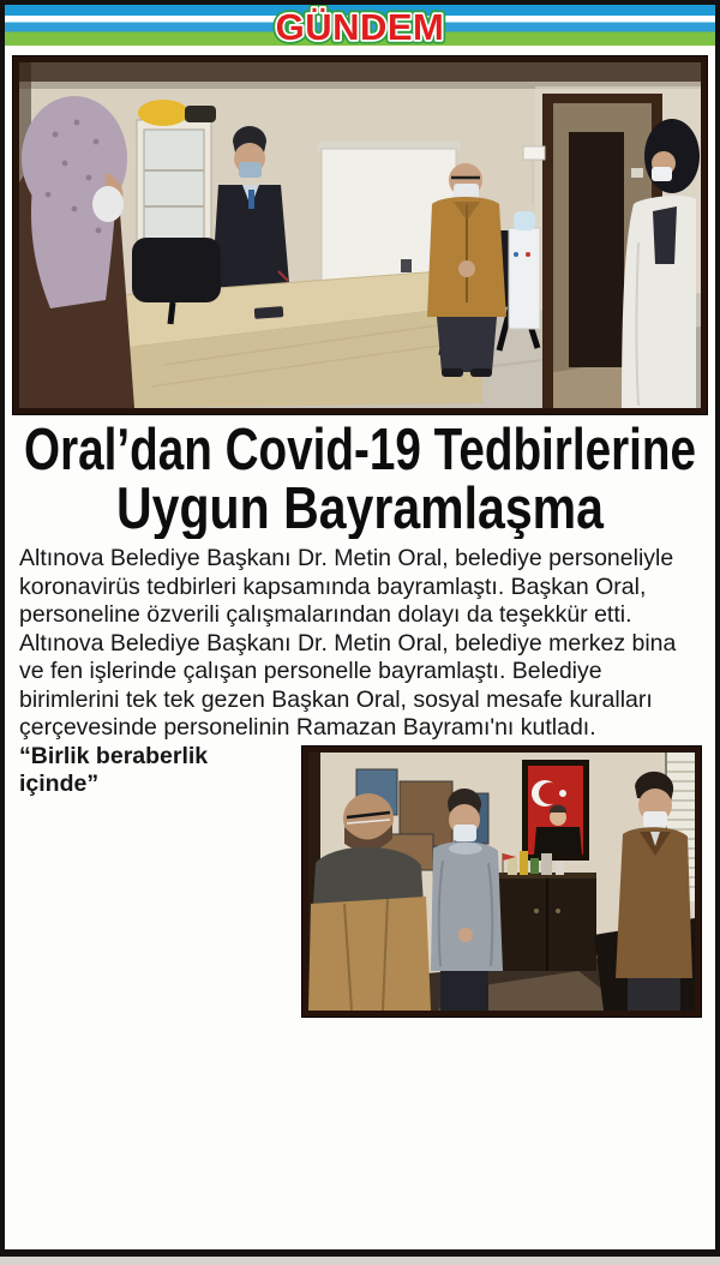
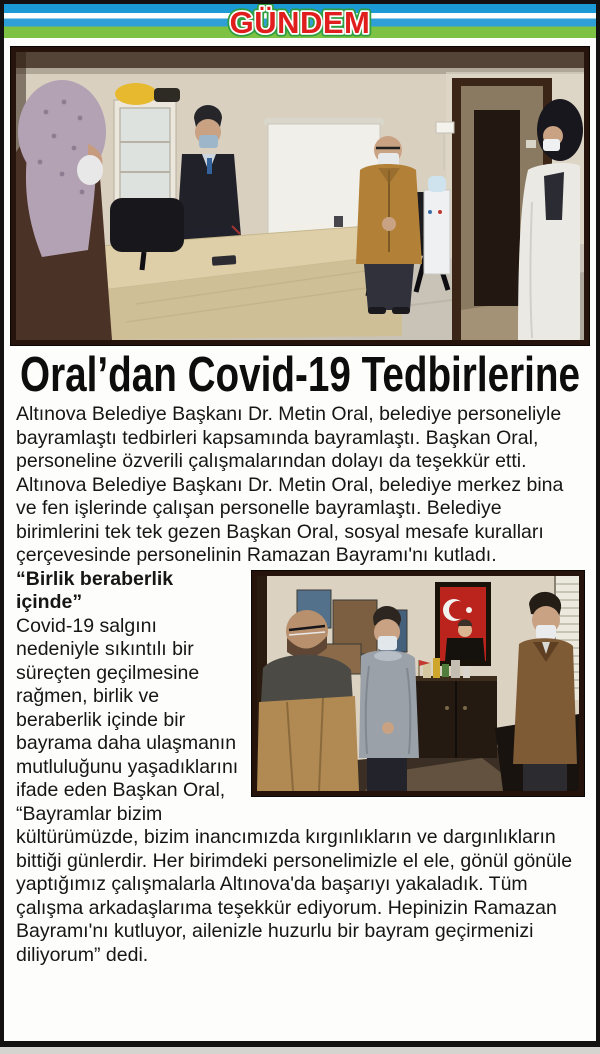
  GÜNDEM
  Oral’dan Covid-19 Tedbirlerine
- Uygun Bayramlaşma
- Altınova Belediye Başkanı Dr. Metin Oral, belediye personeliyle koronavirüs tedbirleri kapsamında bayramlaştı. Başkan Oral, personeline özverili çalışmalarından dolayı da teşekkür etti.
+ Altınova Belediye Başkanı Dr. Metin Oral, belediye personeliyle bayramlaştı tedbirleri kapsamında bayramlaştı. Başkan Oral, personeline özverili çalışmalarından dolayı da teşekkür etti.
  Altınova Belediye Başkanı Dr. Metin Oral, belediye merkez bina ve fen işlerinde çalışan personelle bayramlaştı. Belediye birimlerini tek tek gezen Başkan Oral, sosyal mesafe kuralları çerçevesinde personelinin Ramazan Bayramı'nı kutladı.
  “Birlik beraberlik içinde”
+ Covid-19 salgını nedeniyle sıkıntılı bir süreçten geçilmesine rağmen, birlik ve beraberlik içinde bir bayrama daha ulaşmanın mutluluğunu yaşadıklarını ifade eden Başkan Oral, “Bayramlar bizim kültürümüzde, bizim inancımızda kırgınlıkların ve dargınlıkların bittiği günlerdir. Her birimdeki personelimizle el ele, gönül gönüle yaptığımız çalışmalarla Altınova'da başarıyı yakaladık. Tüm çalışma arkadaşlarıma teşekkür ediyorum. Hepinizin Ramazan Bayramı'nı kutluyor, ailenizle huzurlu bir bayram geçirmenizi diliyorum” dedi.
